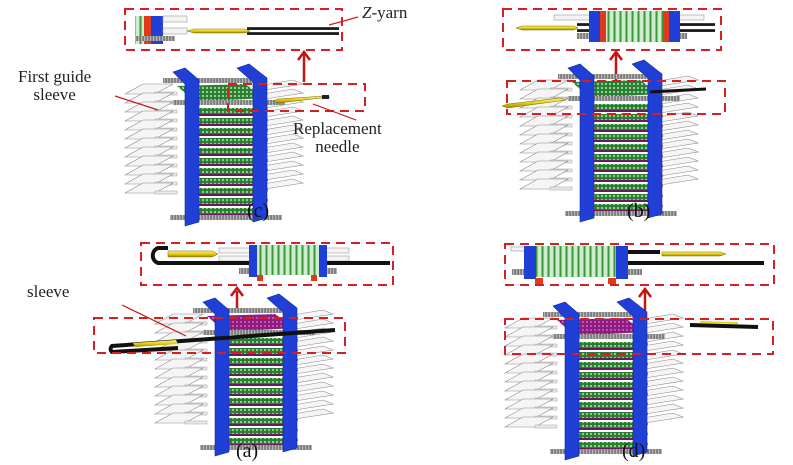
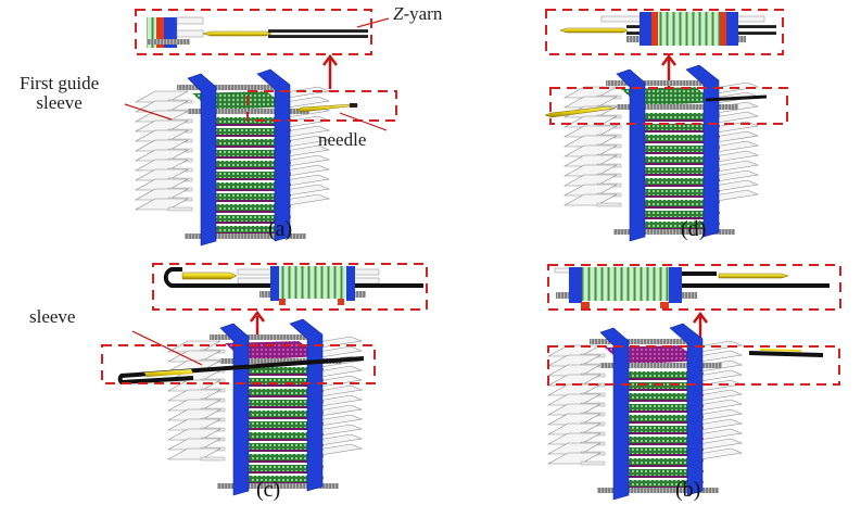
  Z-yarn
  First guide
  sleeve
- Replacement
  needle
  sleeve
- (c)
+ (a)
- (b)
+ (d)
- (a)
+ (c)
- (d)
+ (b)
